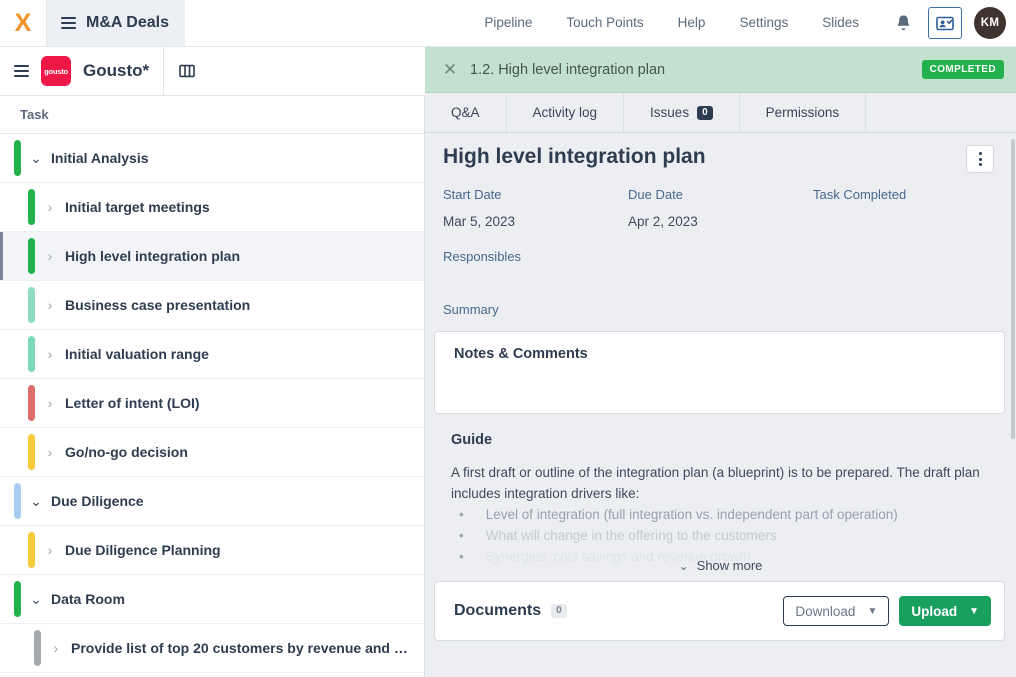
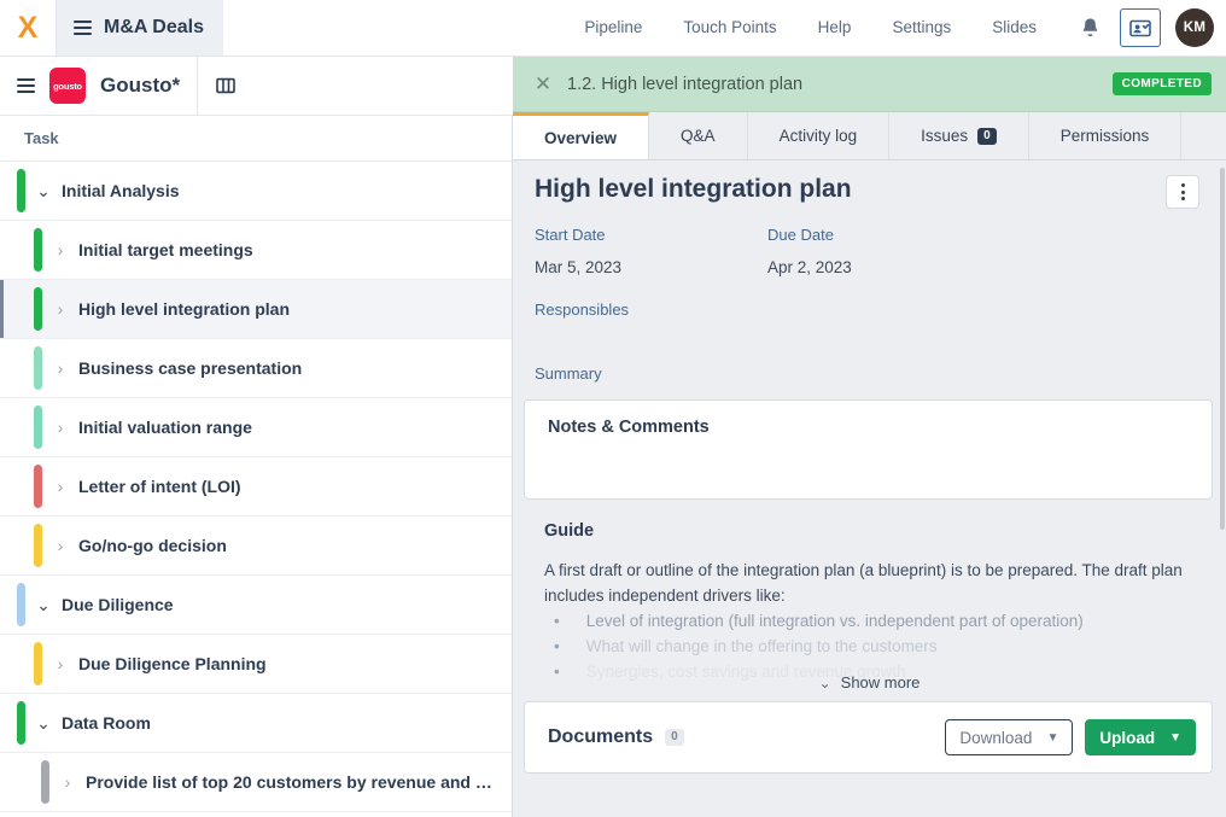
  X
  M&A Deals
  Pipeline
  Touch Points
  Help
  Settings
  Slides
  KM
  gousto
  Gousto*
  Task
  ⌄
  Initial Analysis
  ›
  Initial target meetings
  ›
  High level integration plan
  ›
  Business case presentation
  ›
  Initial valuation range
  ›
  Letter of intent (LOI)
  ›
  Go/no-go decision
  ⌄
  Due Diligence
  ›
  Due Diligence Planning
  ⌄
  Data Room
  ›
  Provide list of top 20 customers by revenue and …
  ✕
  1.2. High level integration plan
  COMPLETED
+ Overview
  Q&A
  Activity log
  Issues
  0
  Permissions
  High level integration plan
  Start Date
  Mar 5, 2023
  Due Date
  Apr 2, 2023
- Task Completed
  Responsibles
  Summary
  Notes & Comments
  Guide
- A first draft or outline of the integration plan (a blueprint) is to be prepared. The draft plan includes integration drivers like:
+ A first draft or outline of the integration plan (a blueprint) is to be prepared. The draft plan includes independent drivers like:
  •
  Level of integration (full integration vs. independent part of operation)
  •
  What will change in the offering to the customers
  •
  Synergies, cost savings and revenue growth
  ⌄
  Show more
  Documents
  0
  Download
  ▼
  Upload
  ▼
